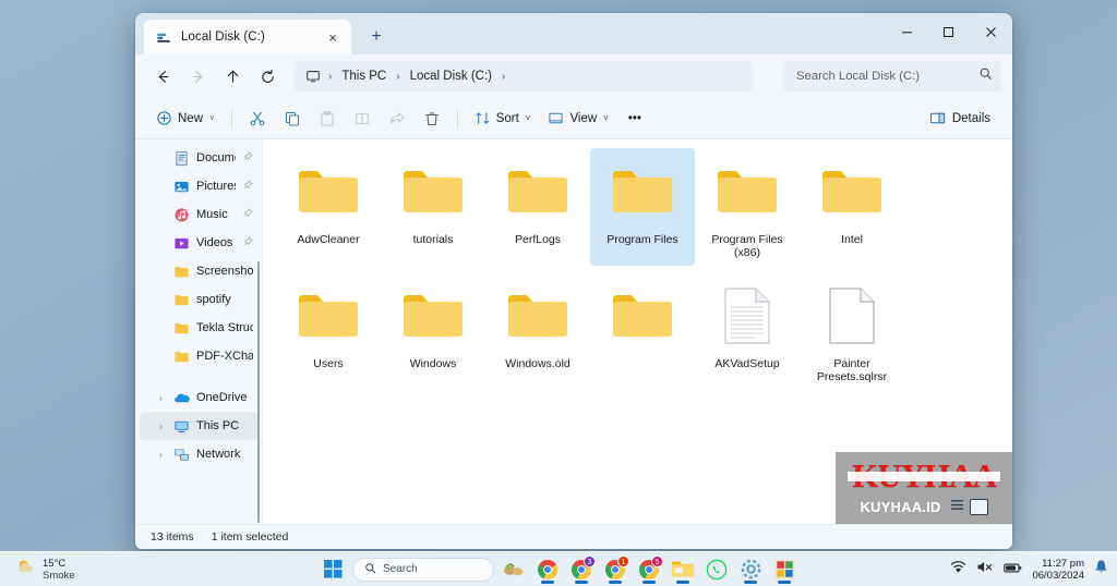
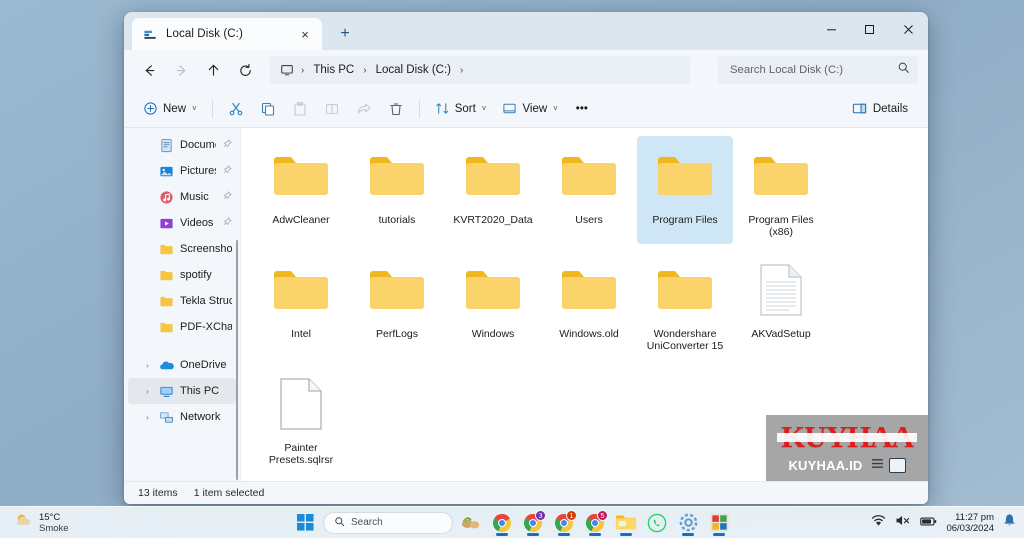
  Local Disk (C:)
  ×
  +
  ›
  This PC
  ›
  Local Disk (C:)
  ›
  Search Local Disk (C:)
  New
  ˅
  Sort
  ˅
  View
  ˅
  •••
  Details
  Picture
  Music
  Videos
  Screensho
  spotify
  ›
  OneDrive
  ›
  This PC
  ›
  Network
  AdwCleaner
  tutorials
+ KVRT2020_Data
- PerfLogs
+ Users
  Program Files
  Program Files (x86)
  Intel
- Users
+ PerfLogs
  Windows
  Windows.old
+ Wondershare UniConverter 15
  AKVadSetup
  Painter Presets.sqlrsr
  KUYHAA
  KUYHAA.ID
  13 items
  1 item selected
  15°C
  Smoke
  Search
  3
  1
  5
  11:27 pm
  06/03/2024
